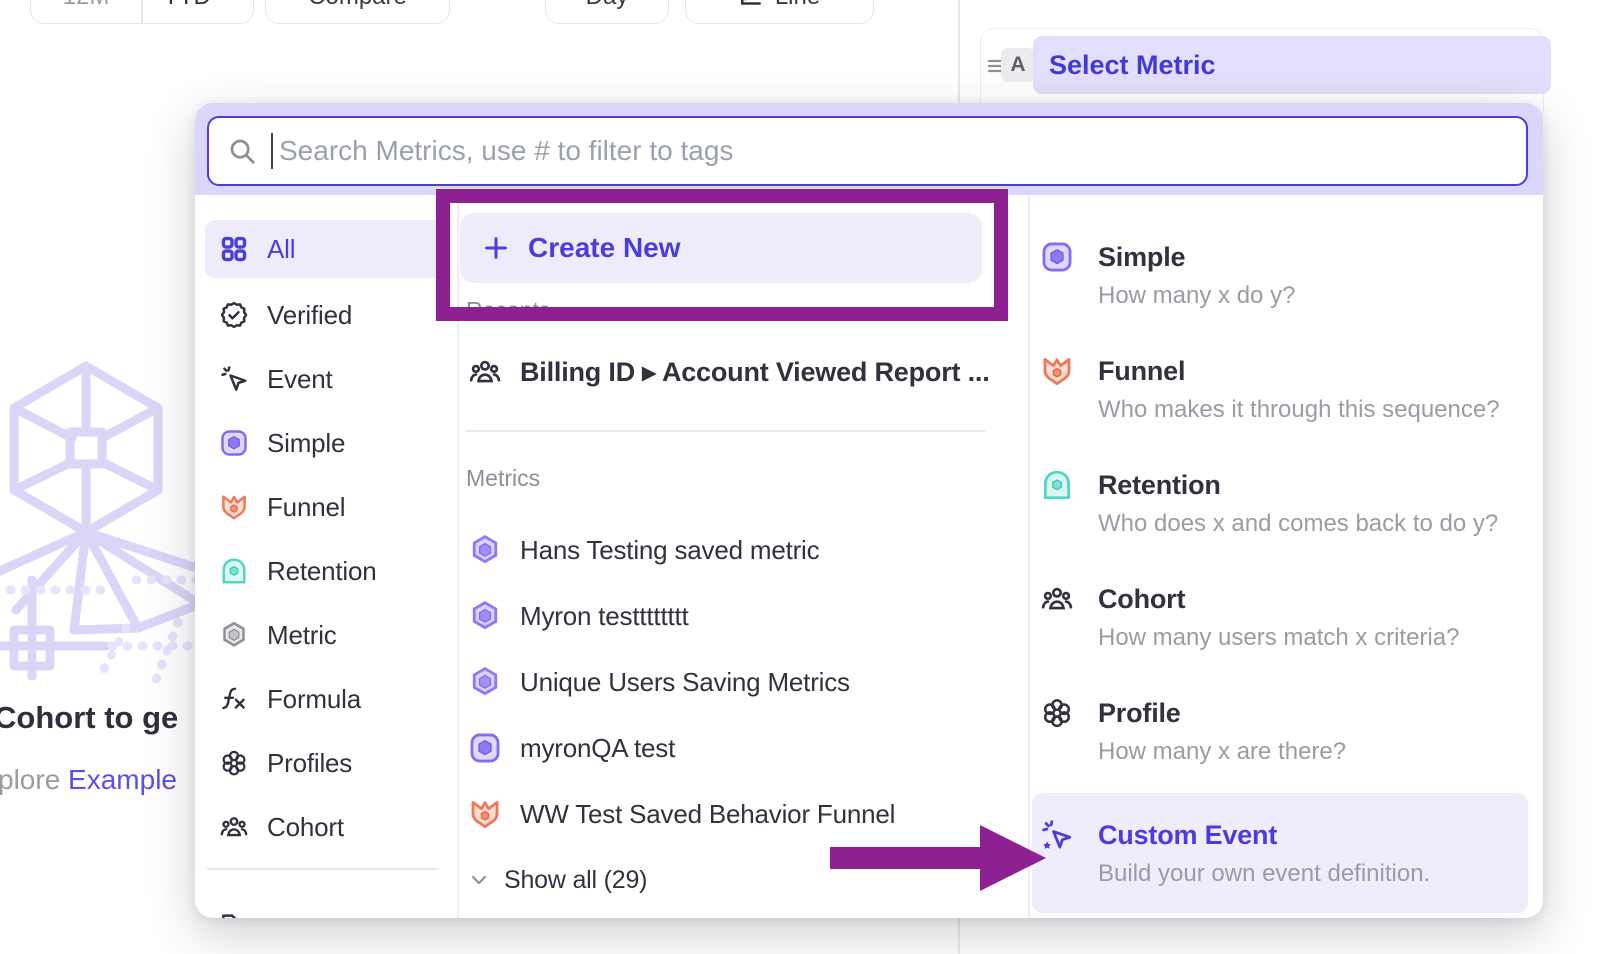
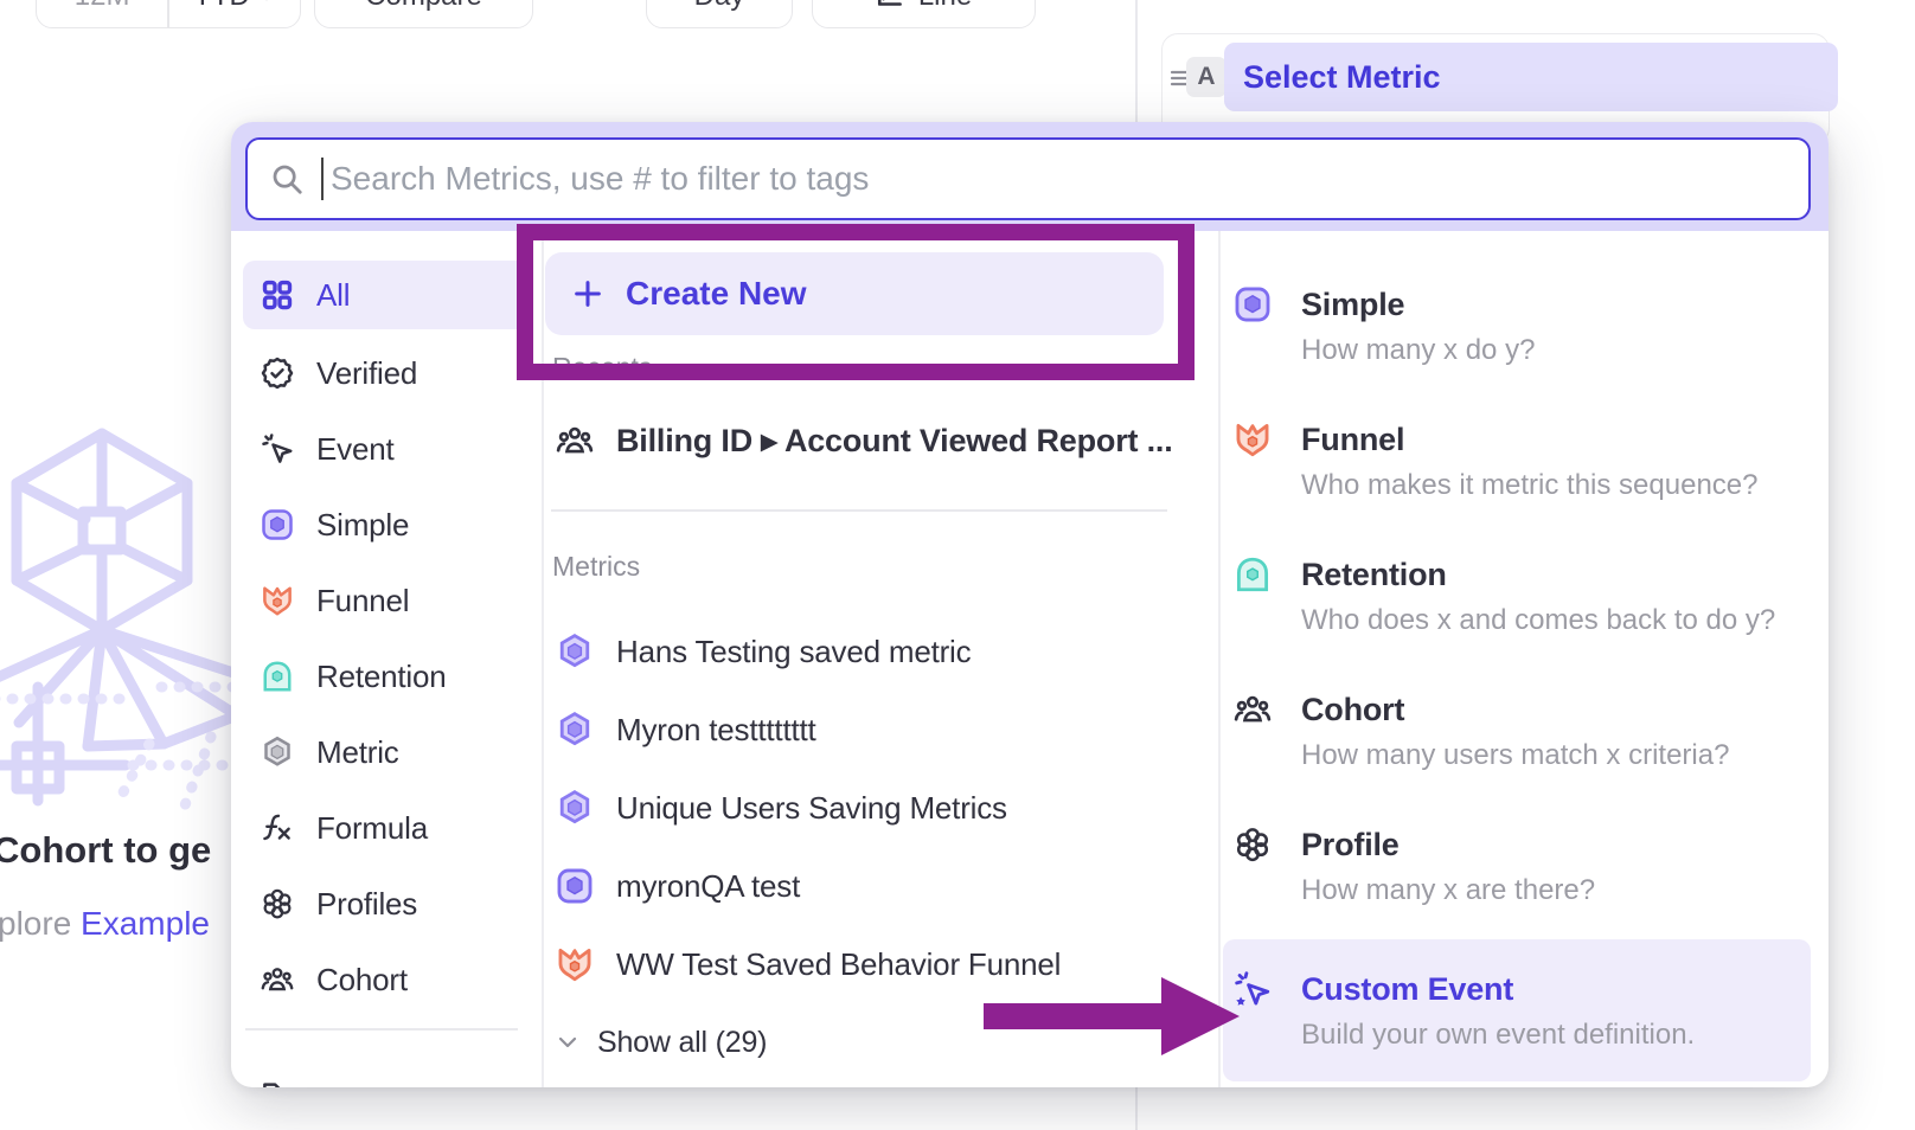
  Cohort to ge
  plore Example
  A
  Select Metric
  Search Metrics, use # to filter to tags
  All
  Verified
  Event
  Simple
  Funnel
  Retention
  Metric
  Formula
  Profiles
  Cohort
  Create New
  Recents
  Billing ID ▸ Account Viewed Report ...
  Metrics
  Hans Testing saved metric
  Myron testttttttt
  Unique Users Saving Metrics
  myronQA test
  WW Test Saved Behavior Funnel
  Show all (29)
  Simple
  How many x do y?
  Funnel
- Who makes it through this sequence?
+ Who makes it metric this sequence?
  Retention
  Who does x and comes back to do y?
  Cohort
  How many users match x criteria?
  Profile
  How many x are there?
  Custom Event
  Build your own event definition.
